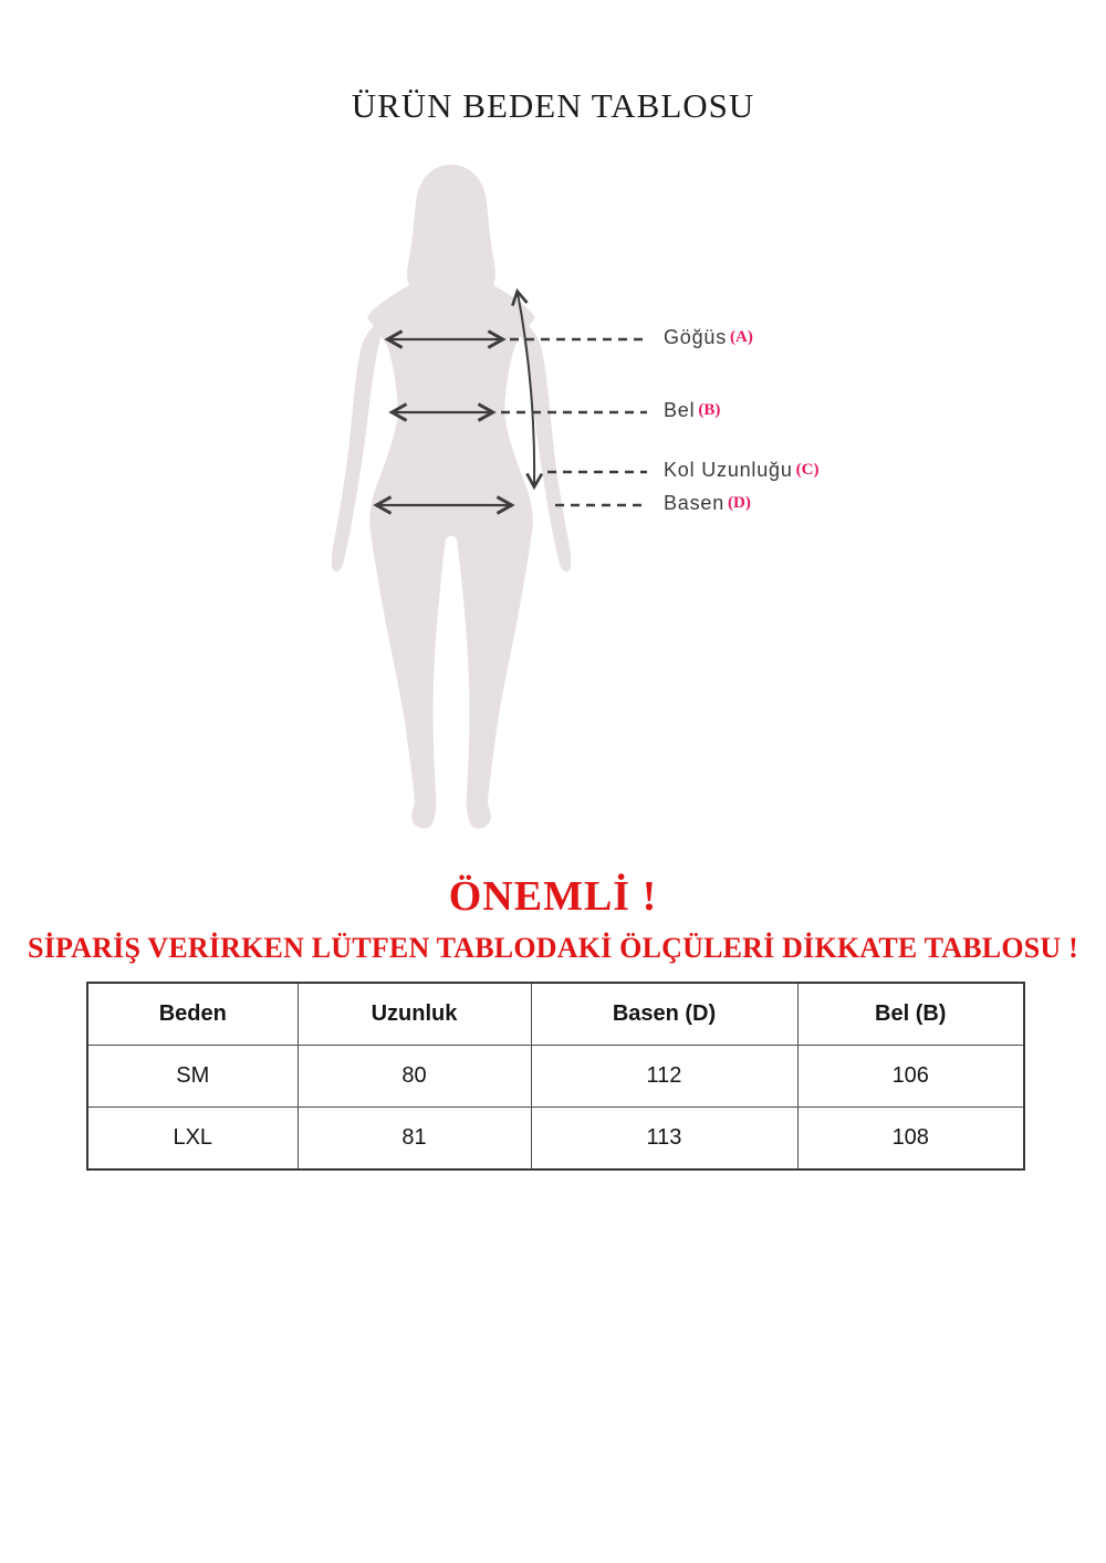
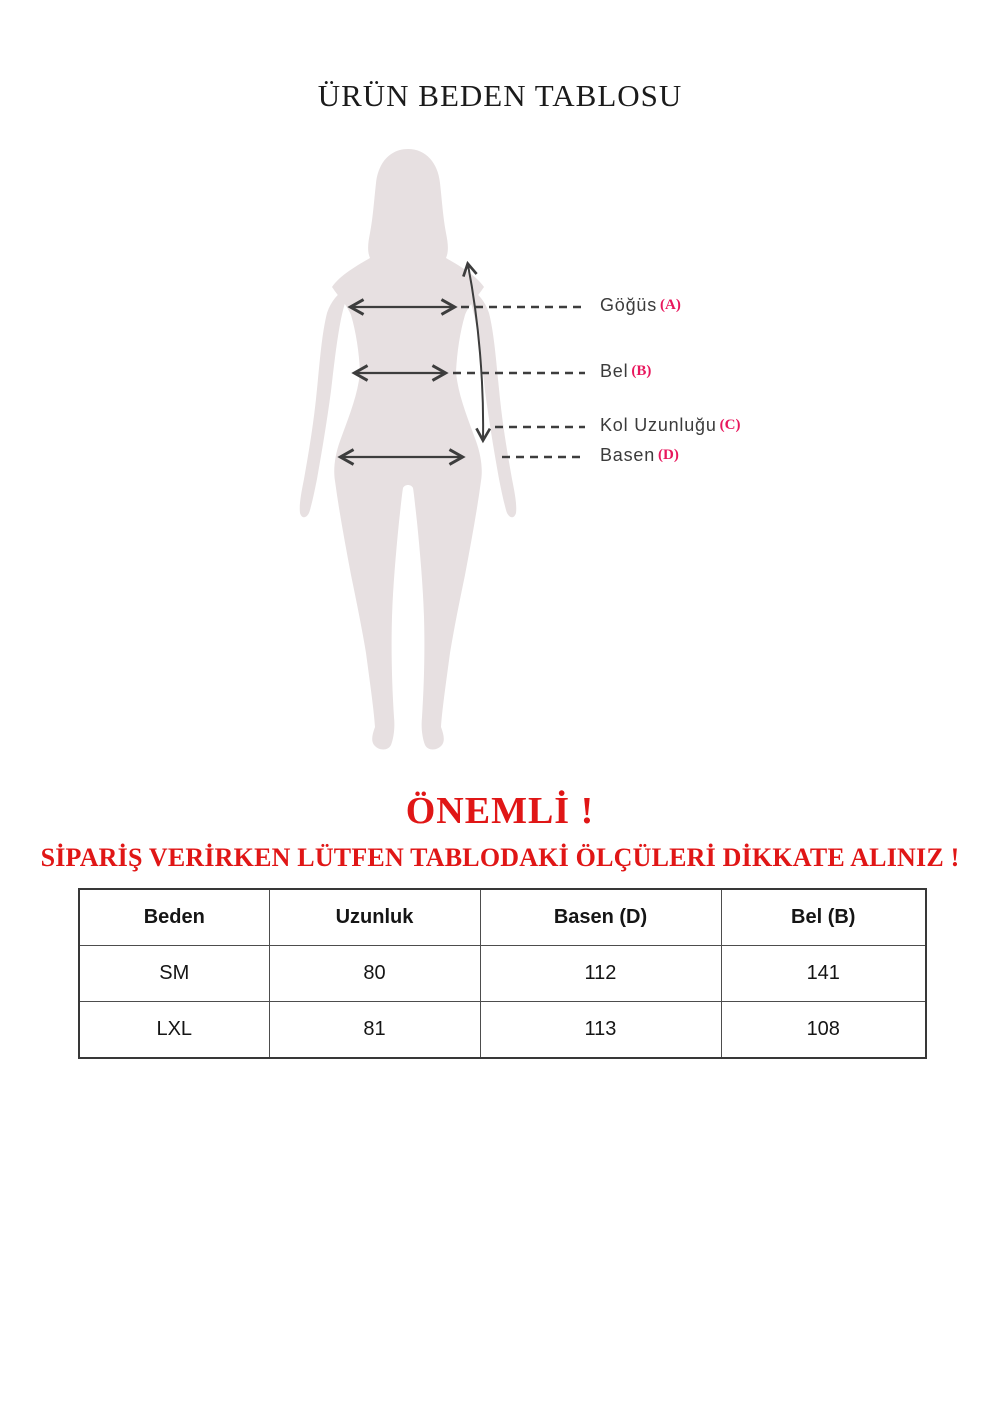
  ÜRÜN BEDEN TABLOSU
  Göğüs
  (A)
  Bel
  (B)
  Kol Uzunluğu
  (C)
  Basen
  (D)
  ÖNEMLİ !
- SİPARİŞ VERİRKEN LÜTFEN TABLODAKİ ÖLÇÜLERİ DİKKATE TABLOSU !
+ SİPARİŞ VERİRKEN LÜTFEN TABLODAKİ ÖLÇÜLERİ DİKKATE ALINIZ !
  Beden	Uzunluk	Basen (D)	Bel (B)
- SM	80	112	106
+ SM	80	112	141
  LXL	81	113	108
